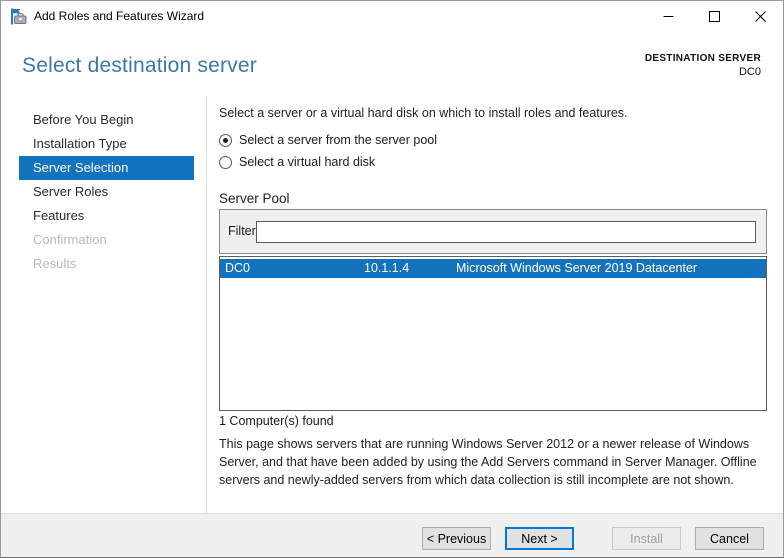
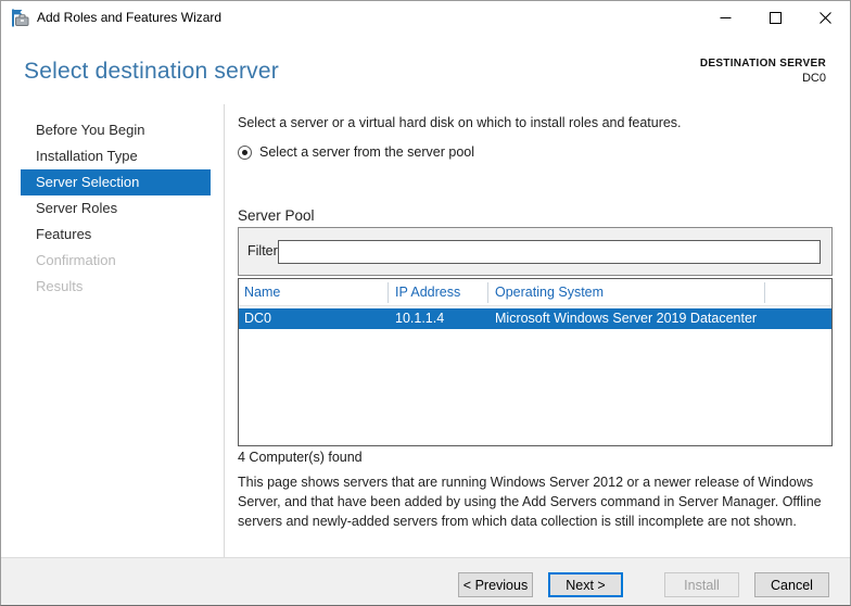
  Add Roles and Features Wizard
  Select destination server
  DESTINATION SERVER
  DC0
  Before You Begin
  Installation Type
  Server Selection
  Server Roles
  Features
  Confirmation
  Results
  Select a server or a virtual hard disk on which to install roles and features.
  Select a server from the server pool
- Select a virtual hard disk
  Server Pool
  Filter
+ Name
+ IP Address
+ Operating System
  DC0
  10.1.1.4
  Microsoft Windows Server 2019 Datacenter
- 1 Computer(s) found
+ 4 Computer(s) found
  This page shows servers that are running Windows Server 2012 or a newer release of Windows Server, and that have been added by using the Add Servers command in Server Manager. Offline servers and newly-added servers from which data collection is still incomplete are not shown.
  < Previous
  Next >
  Install
  Cancel
